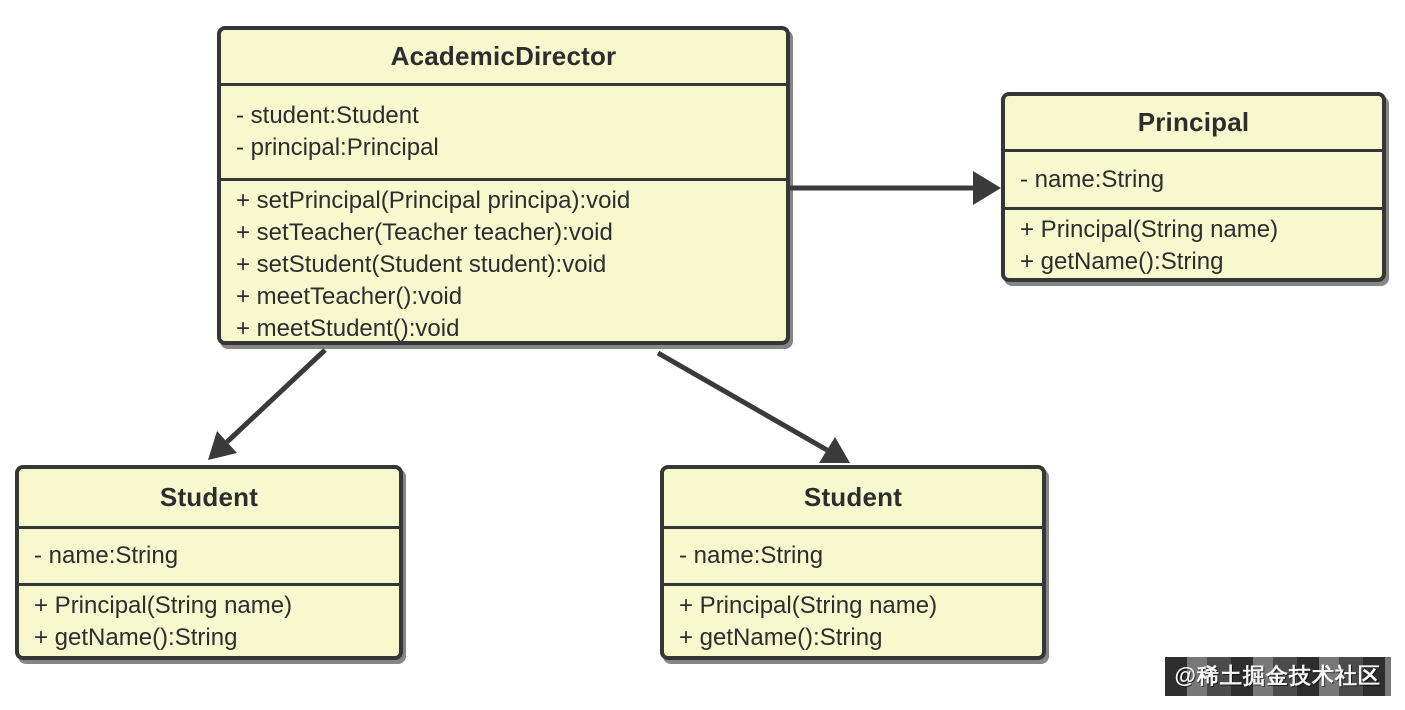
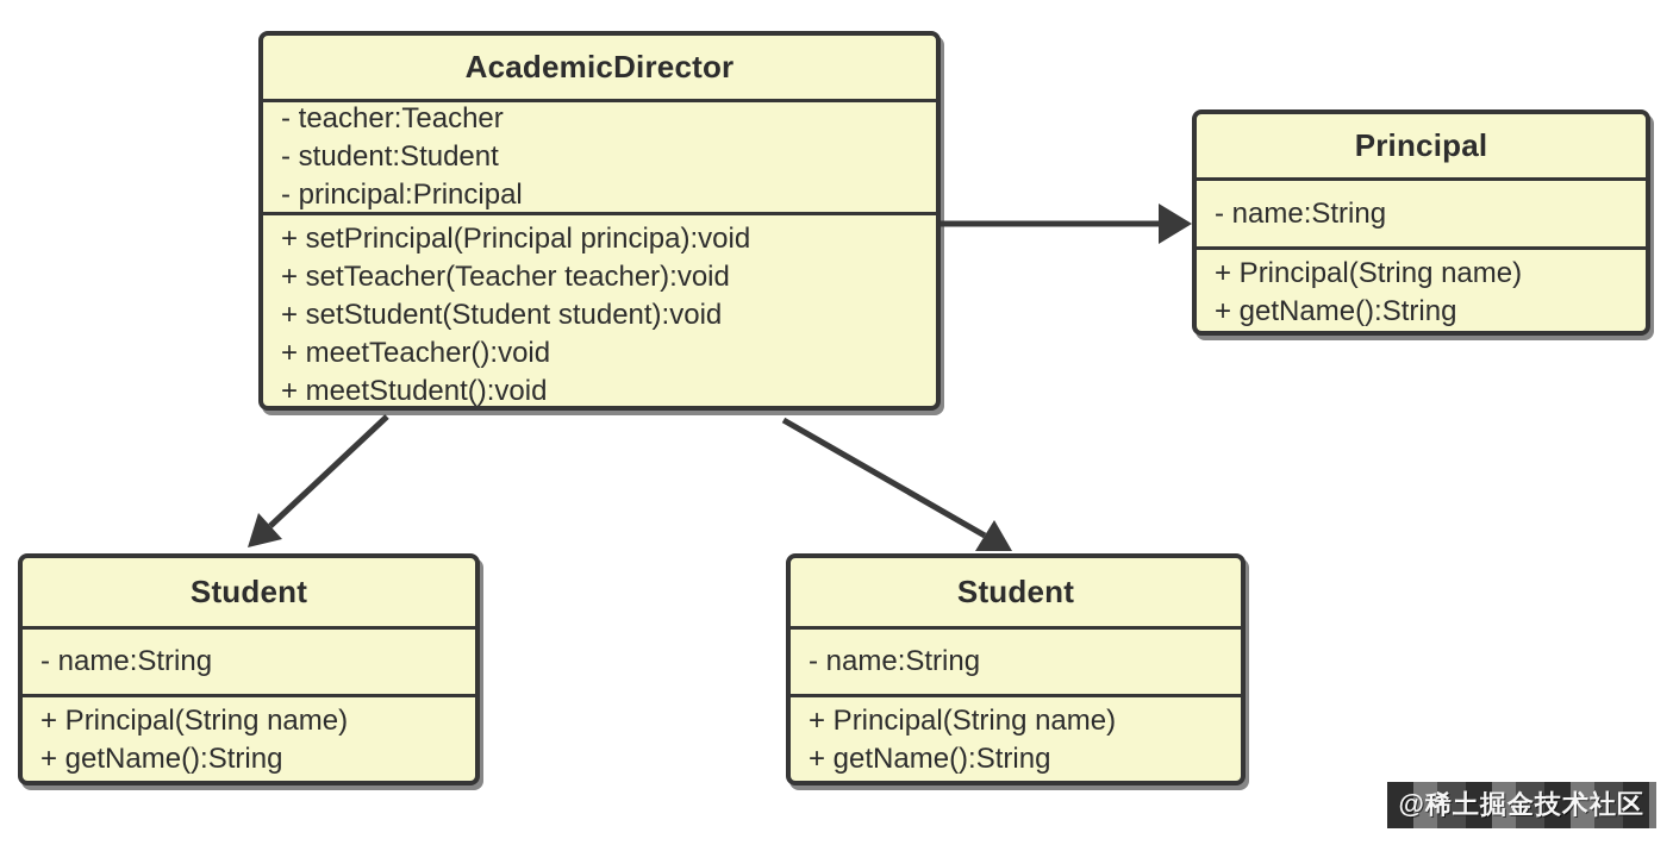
  AcademicDirector
+ - teacher:Teacher
  - student:Student
  - principal:Principal
  + setPrincipal(Principal principa):void
  + setTeacher(Teacher teacher):void
  + setStudent(Student student):void
  + meetTeacher():void
  + meetStudent():void
  Principal
  - name:String
  + Principal(String name)
  + getName():String
  Student
  - name:String
  + Principal(String name)
  + getName():String
  Student
  - name:String
  + Principal(String name)
  + getName():String
  @稀土掘金技术社区
